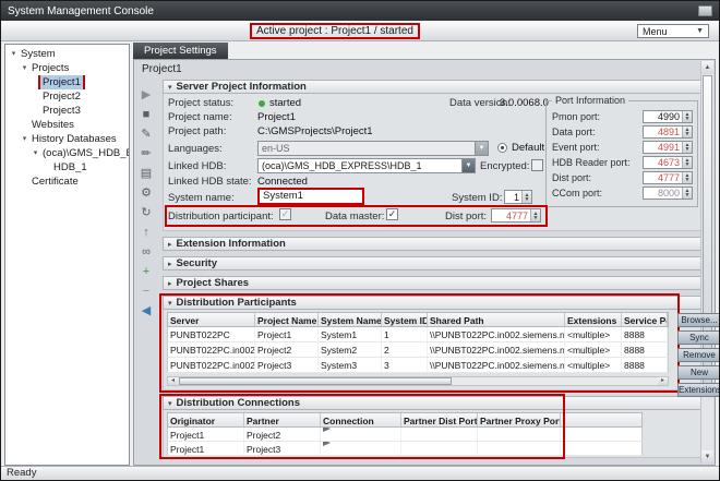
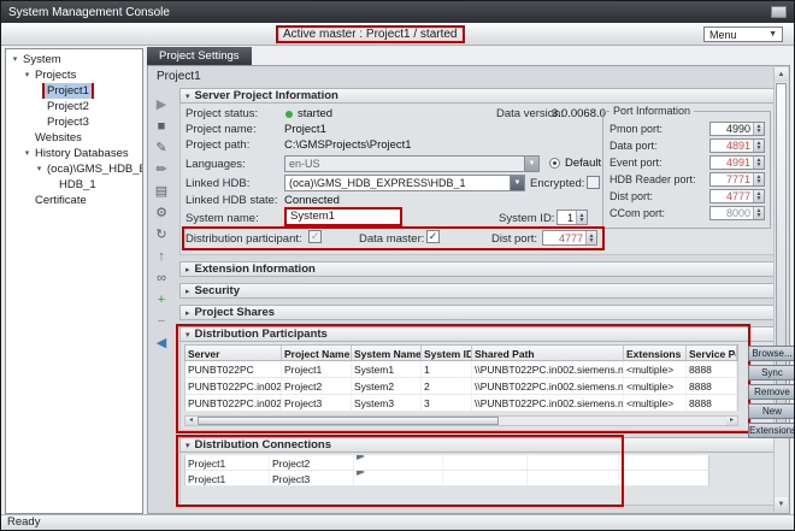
  System Management Console
- Active project : Project1 / started
+ Active master : Project1 / started
  Menu
  System
  Projects
  Project1
  Project2
  Project3
  Websites
  History Databases
  HDB_1
  Certificate
  Project Settings
  Project1
  ▶
  ■
  ✎
  ✏
  ▤
  ⚙
  ↻
  ↑
  ∞
  +
  −
  ◀
  Server Project Information
  Project status:
  started
  Data version:
  3.0.0068.0
  Project name:
  Project1
  Project path:
  C:\GMSProjects\Project1
  Languages:
  en-US
  Default
  Linked HDB:
  (oca)\GMS_HDB_EXPRESS\HDB_1
  Encrypted:
  Linked HDB state:
  Connected
  System name:
  System1
  System ID:
  1
  Distribution participant:
  ✓
  Data master:
  ✓
  Dist port:
  4777
  Port Information
  Pmon port:
  4990
  Data port:
  4891
  Event port:
  4991
  HDB Reader port:
- 4673
+ 7771
  Dist port:
  4777
  CCom port:
  8000
  Extension Information
  Security
  Project Shares
  Distribution Participants
  Server
  Project Name
  System Name
  System ID
  Shared Path
  Extensions
  Service P
  PUNBT022PC
  Project1
  System1
  1
  \\PUNBT022PC.in002.siemens.n
  <multiple>
  8888
  PUNBT022PC.in002
  Project2
  System2
  2
  \\PUNBT022PC.in002.siemens.n
  <multiple>
  8888
  PUNBT022PC.in002
  Project3
  System3
  3
  \\PUNBT022PC.in002.siemens.n
  <multiple>
  8888
  Distribution Connections
- Originator
- Partner
- Connection
- Partner Dist Port
- Partner Proxy Port
  Project1
  Project2
  Project1
  Project3
  Browse...
  Sync
  Remove
  New
  Extension
  Ready
